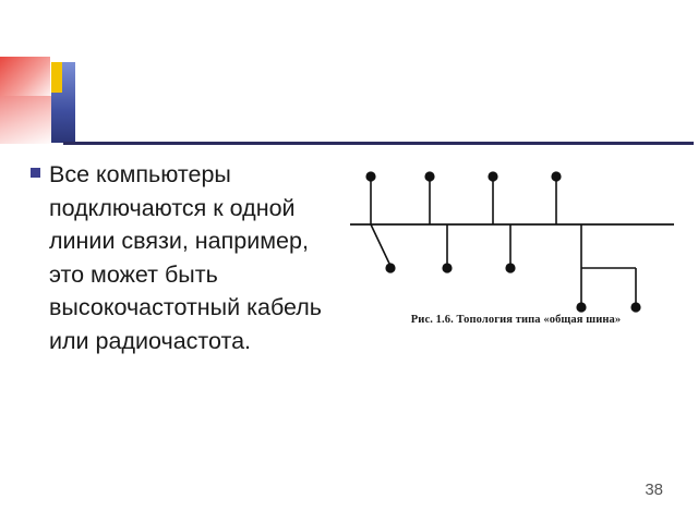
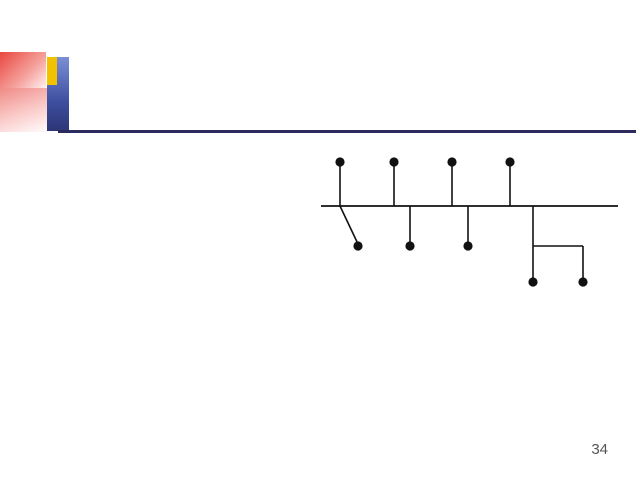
- Все компьютеры подключаются к одной линии связи, например, это может быть высокочастотный кабель или радиочастота.
- Рис. 1.6. Топология типа «общая шина»
- 38
+ 34
